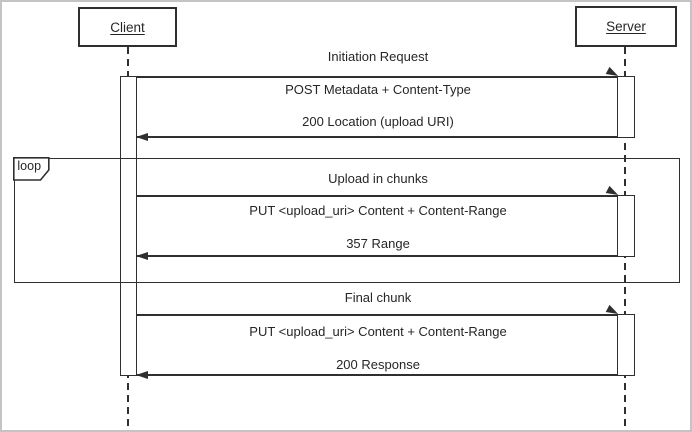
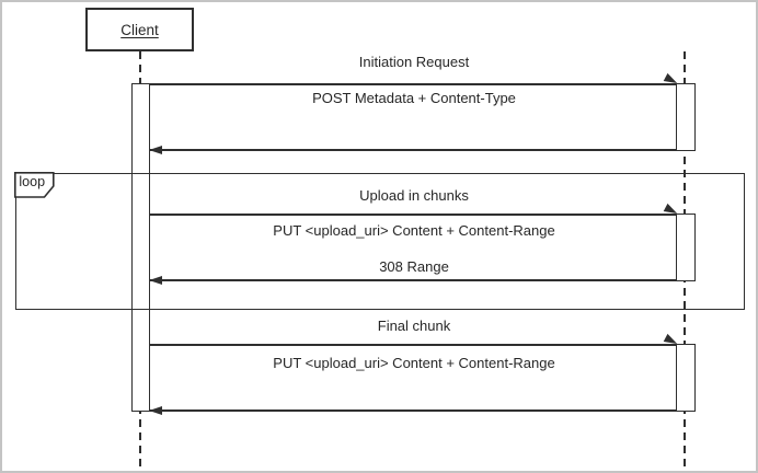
  Client
- Server
  loop
  Initiation Request
  POST Metadata + Content-Type
- 200 Location (upload URI)
  Upload in chunks
  PUT <upload_uri> Content + Content-Range
- 357 Range
+ 308 Range
  Final chunk
  PUT <upload_uri> Content + Content-Range
- 200 Response
